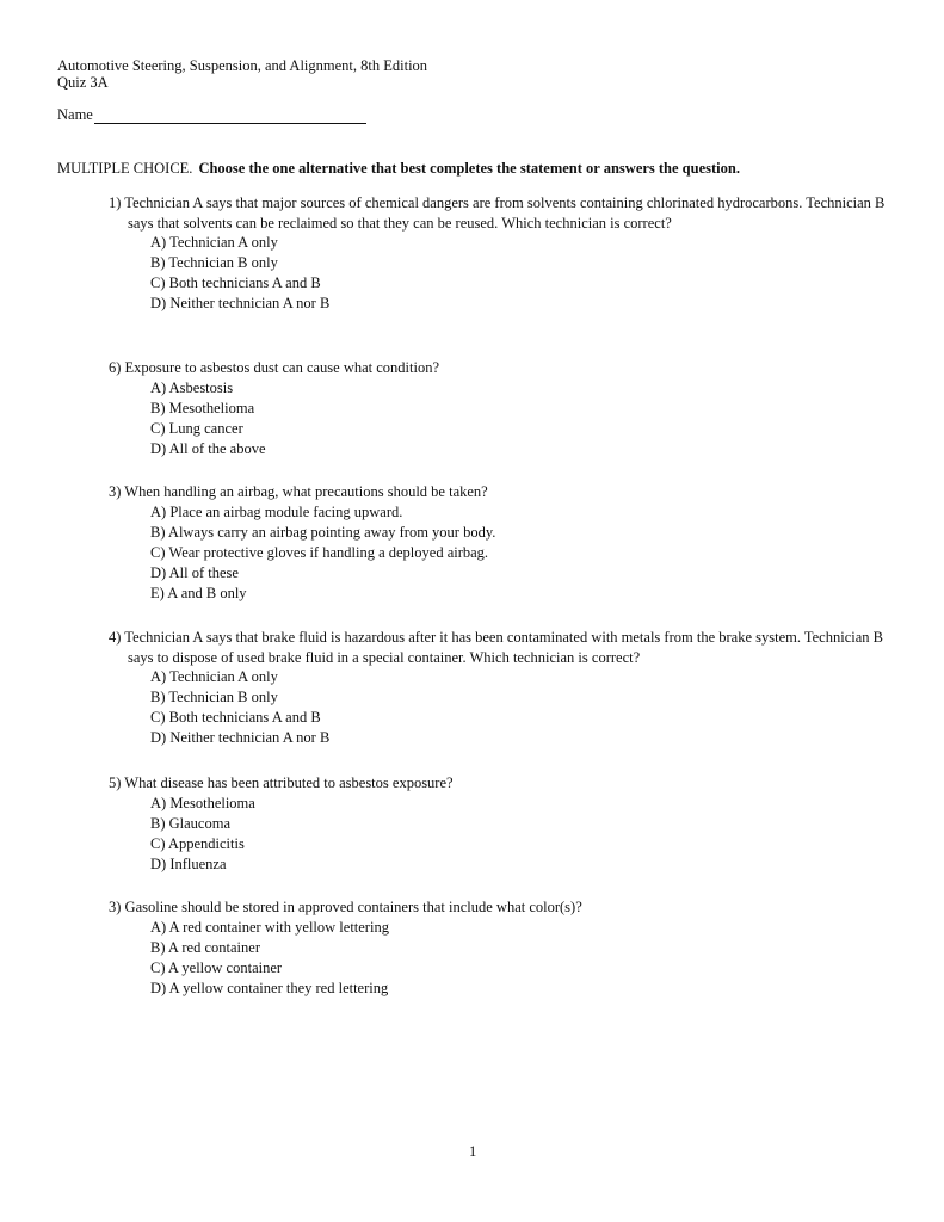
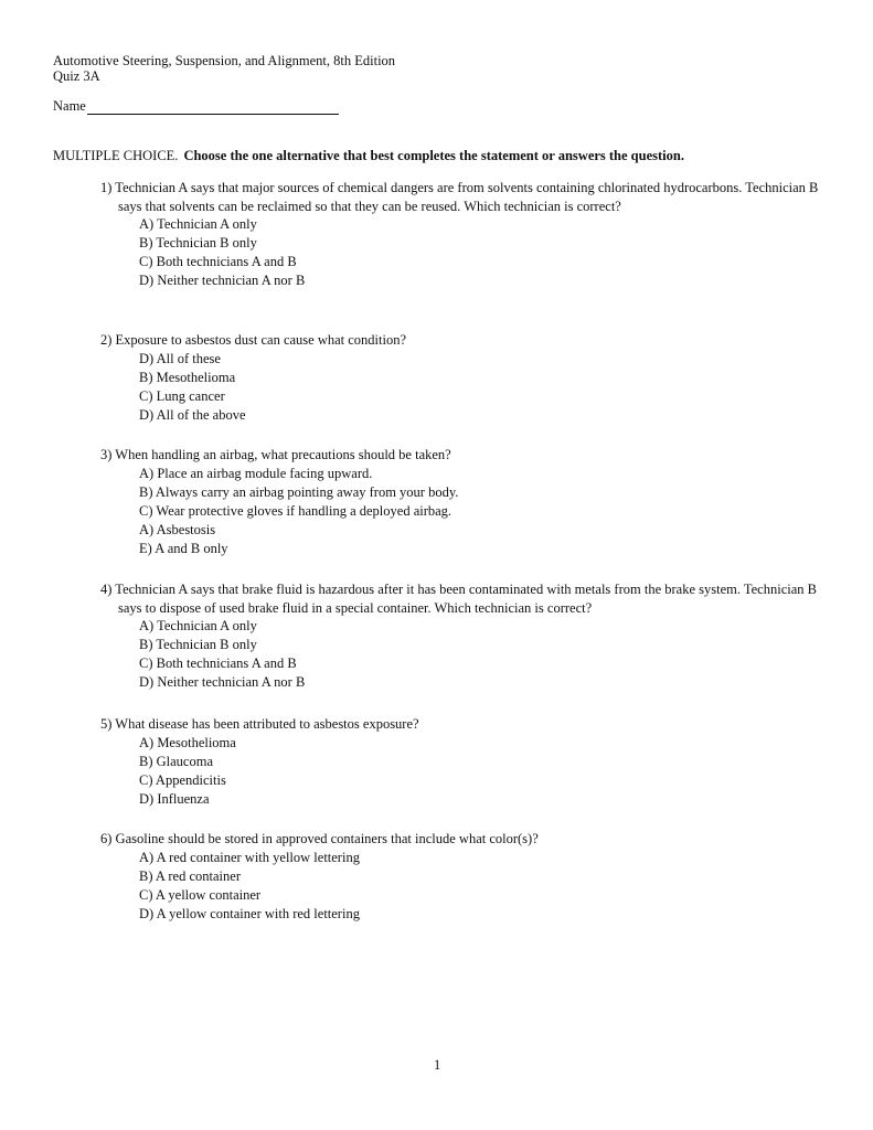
  Automotive Steering, Suspension, and Alignment, 8th Edition
  Quiz 3A
  Name
  MULTIPLE CHOICE. Choose the one alternative that best completes the statement or answers the question.
  1) Technician A says that major sources of chemical dangers are from solvents containing chlorinated hydrocarbons. Technician B says that solvents can be reclaimed so that they can be reused. Which technician is correct?
  A) Technician A only
  B) Technician B only
  C) Both technicians A and B
  D) Neither technician A nor B
- 6) Exposure to asbestos dust can cause what condition?
+ 2) Exposure to asbestos dust can cause what condition?
- A) Asbestosis
+ D) All of these
  B) Mesothelioma
  C) Lung cancer
  D) All of the above
  3) When handling an airbag, what precautions should be taken?
  A) Place an airbag module facing upward.
  B) Always carry an airbag pointing away from your body.
  C) Wear protective gloves if handling a deployed airbag.
- D) All of these
+ A) Asbestosis
  E) A and B only
  4) Technician A says that brake fluid is hazardous after it has been contaminated with metals from the brake system. Technician B says to dispose of used brake fluid in a special container. Which technician is correct?
  A) Technician A only
  B) Technician B only
  C) Both technicians A and B
  D) Neither technician A nor B
  5) What disease has been attributed to asbestos exposure?
  A) Mesothelioma
  B) Glaucoma
  C) Appendicitis
  D) Influenza
- 3) Gasoline should be stored in approved containers that include what color(s)?
+ 6) Gasoline should be stored in approved containers that include what color(s)?
  A) A red container with yellow lettering
  B) A red container
  C) A yellow container
- D) A yellow container they red lettering
+ D) A yellow container with red lettering
  1
